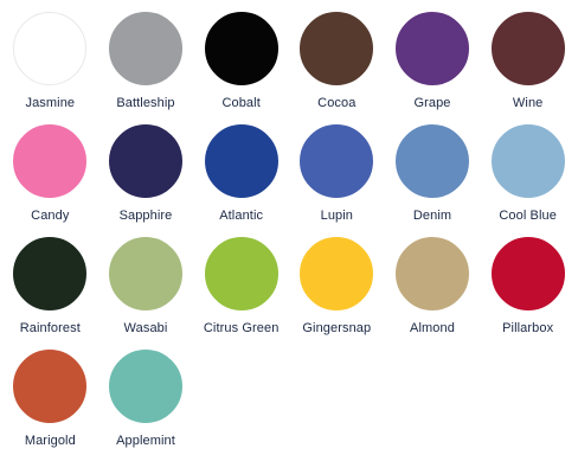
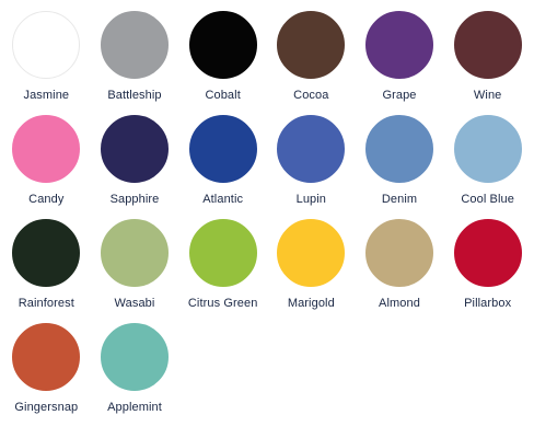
  Jasmine
  Battleship
  Cobalt
  Cocoa
  Grape
  Wine
  Candy
  Sapphire
  Atlantic
  Lupin
  Denim
  Cool Blue
  Rainforest
  Wasabi
  Citrus Green
- Gingersnap
+ Marigold
  Almond
  Pillarbox
- Marigold
+ Gingersnap
  Applemint
